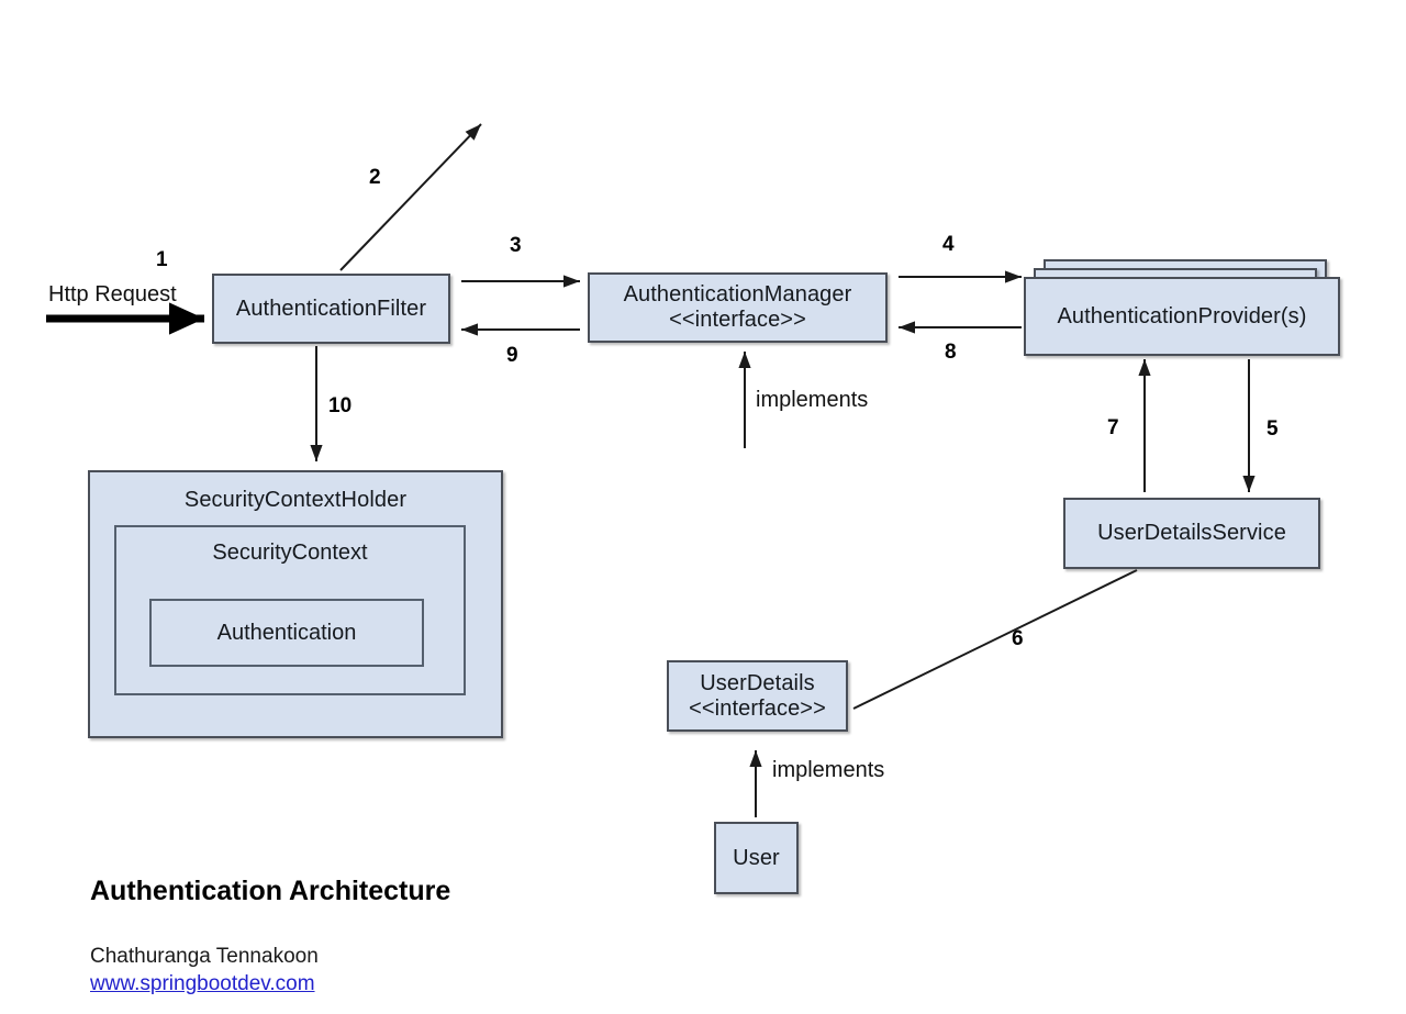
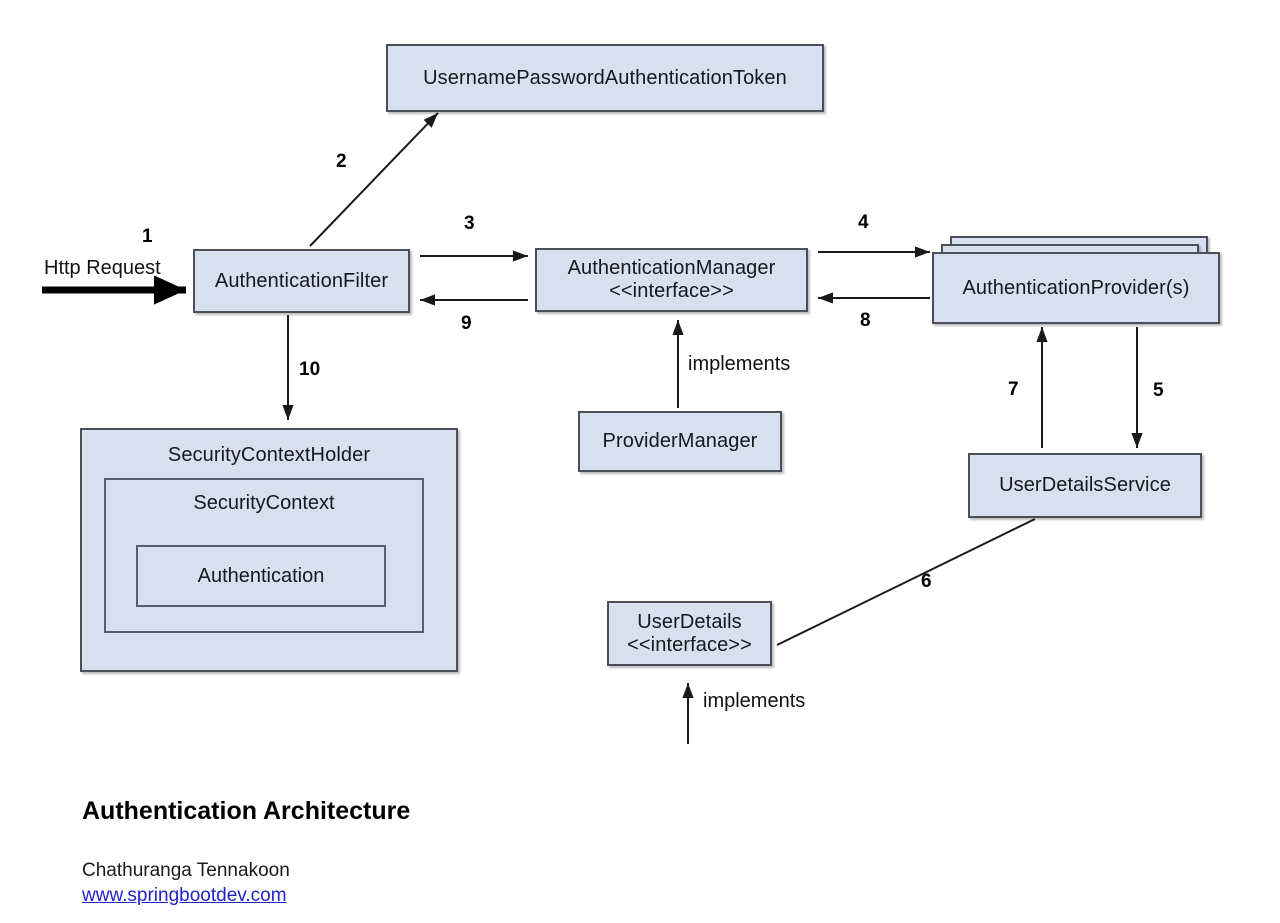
+ UsernamePasswordAuthenticationToken
  AuthenticationFilter
  AuthenticationManager
  <<interface>>
  AuthenticationProvider(s)
+ ProviderManager
  UserDetailsService
  UserDetails
  <<interface>>
- User
  SecurityContextHolder
  SecurityContext
  Authentication
  Http Request
  1
  2
  3
  4
  5
  6
  7
  8
  9
  10
  implements
  implements
  Authentication Architecture
  Chathuranga Tennakoon
  www.springbootdev.com
